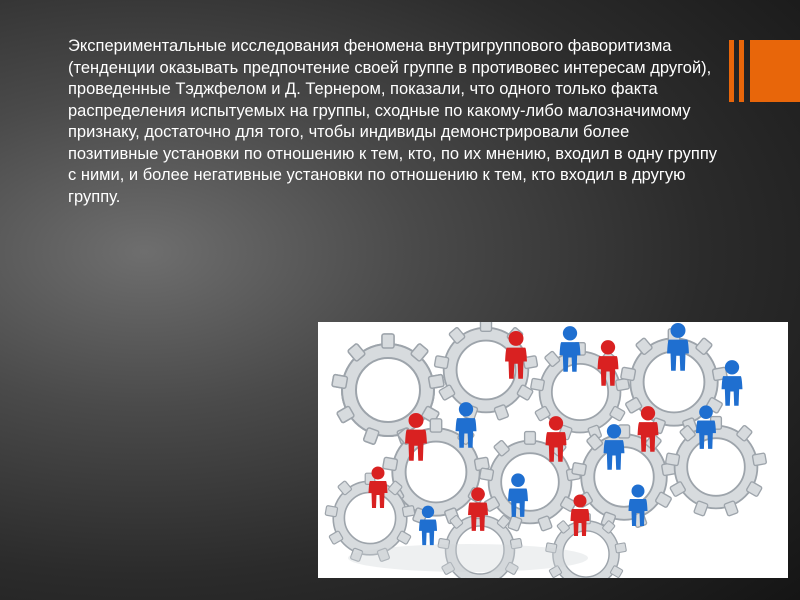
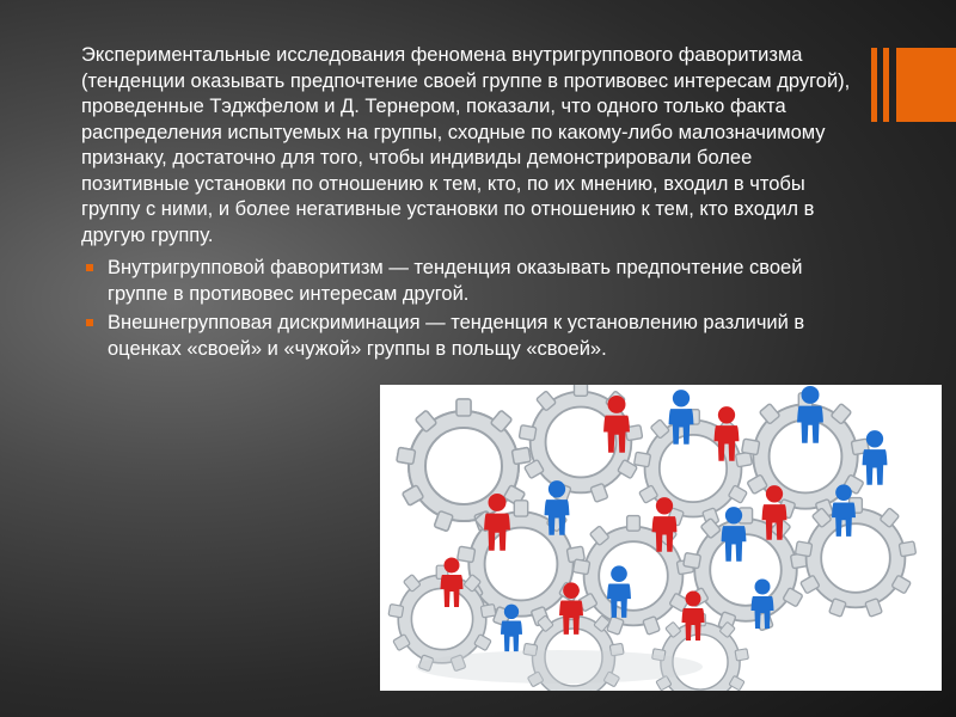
- Экспериментальные исследования феномена внутригруппового фаворитизма (тенденции оказывать предпочтение своей группе в противовес интересам другой), проведенные Тэджфелом и Д. Тернером, показали, что одного только факта распределения испытуемых на группы, сходные по какому-либо малозначимому признаку, достаточно для того, чтобы индивиды демонстрировали более позитивные установки по отношению к тем, кто, по их мнению, входил в одну группу с ними, и более негативные установки по отношению к тем, кто входил в другую группу.
+ Экспериментальные исследования феномена внутригруппового фаворитизма (тенденции оказывать предпочтение своей группе в противовес интересам другой), проведенные Тэджфелом и Д. Тернером, показали, что одного только факта распределения испытуемых на группы, сходные по какому-либо малозначимому признаку, достаточно для того, чтобы индивиды демонстрировали более позитивные установки по отношению к тем, кто, по их мнению, входил в чтобы группу с ними, и более негативные установки по отношению к тем, кто входил в другую группу.
+ Внутригрупповой фаворитизм — тенденция оказывать предпочтение своей группе в противовес интересам другой.
+ Внешнегрупповая дискриминация — тенденция к установлению различий в оценках «своей» и «чужой» группы в польщу «своей».
